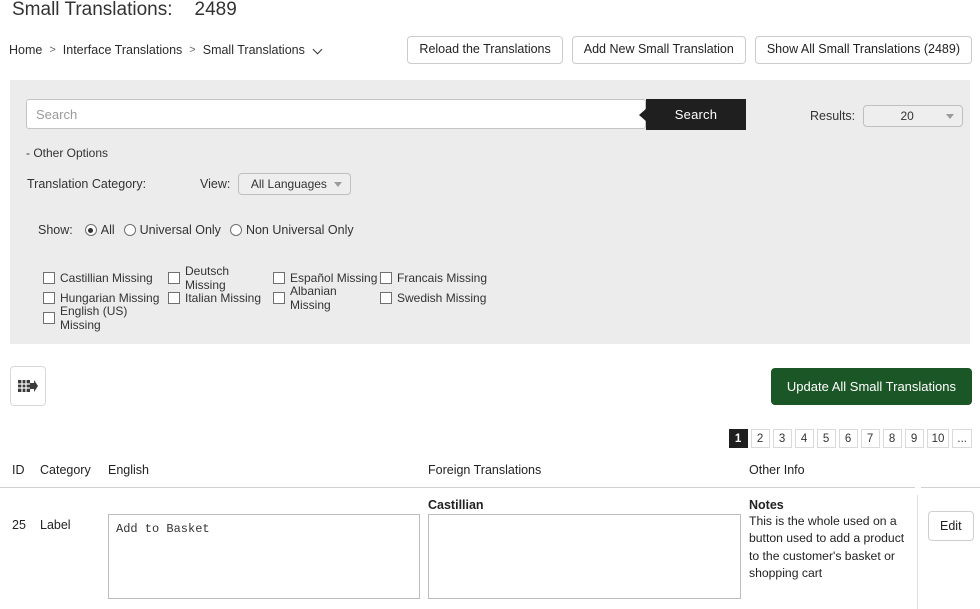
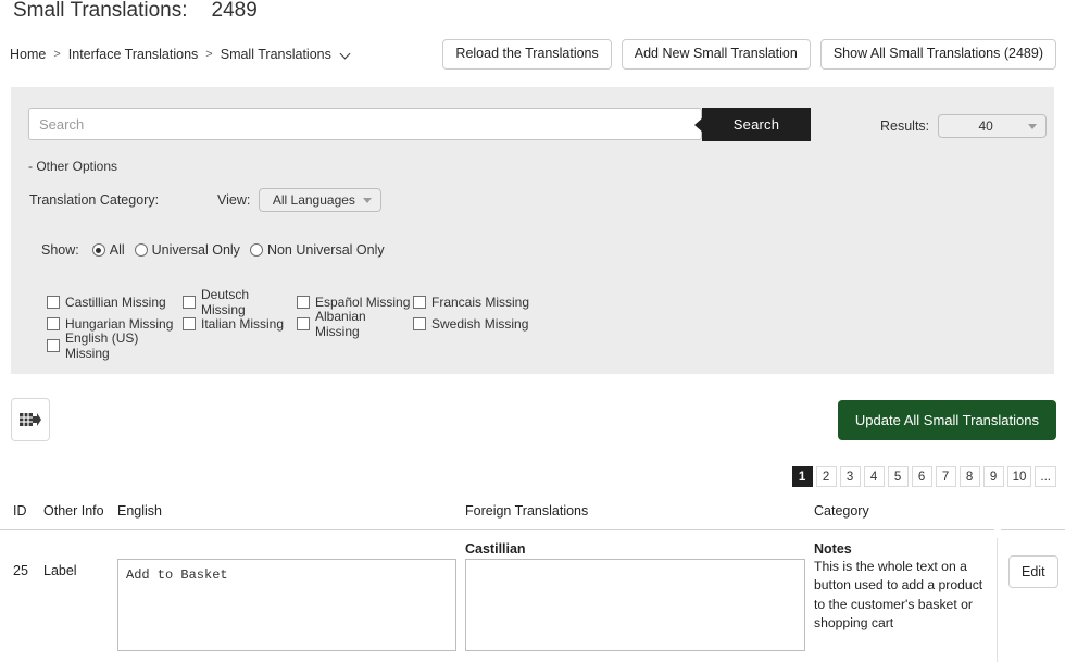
  Small Translations: 2489
  Home
  >
  Interface Translations
  >
  Small Translations
  Reload the Translations
  Add New Small Translation
  Show All Small Translations (2489)
  Search
  Search
  Results:
- 20
+ 40
  - Other Options
  Translation Category:
  View:
  All Languages
  Show:
  All
  Universal Only
  Non Universal Only
  Castillian Missing
  Deutsch Missing
  Español Missing
  Francais Missing
  Hungarian Missing
  Italian Missing
  Albanian Missing
  Swedish Missing
  English (US) Missing
  Update All Small Translations
  1
  2
  3
  4
  5
  6
  7
  8
  9
  10
  ...
  ID
- Category
+ Other Info
  English
  Foreign Translations
- Other Info
+ Category
  25
  Label
  Add to Basket
  Castillian
  Notes
- This is the whole used on a button used to add a product to the customer's basket or shopping cart
+ This is the whole text on a button used to add a product to the customer's basket or shopping cart
  Edit
